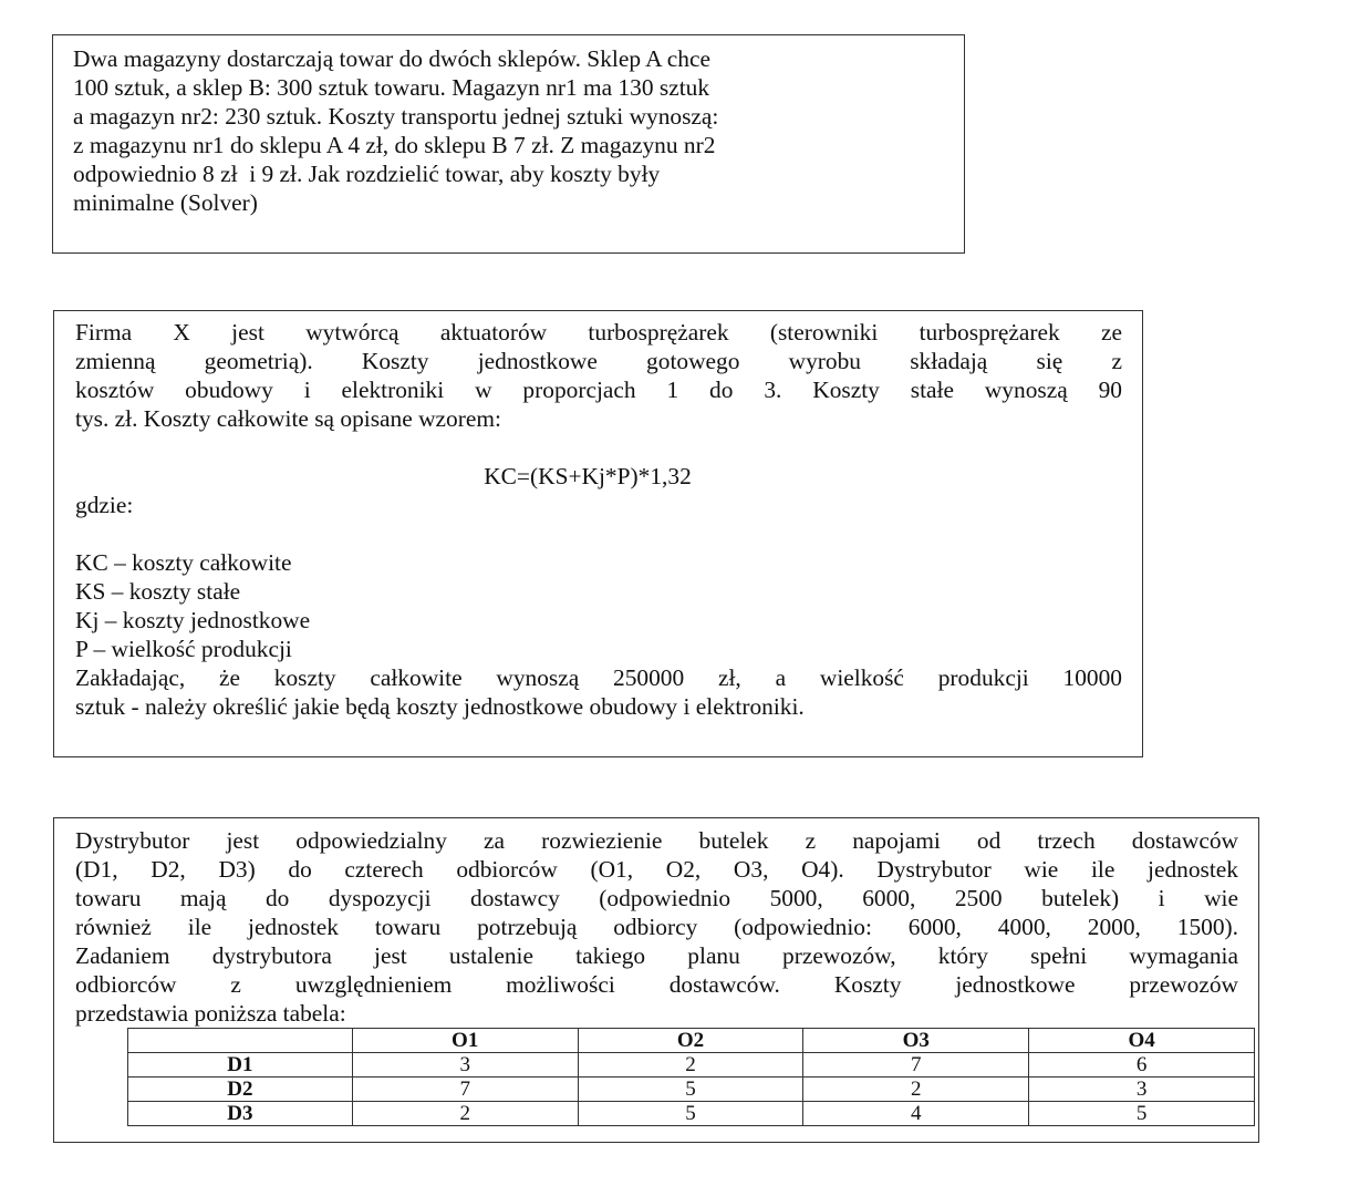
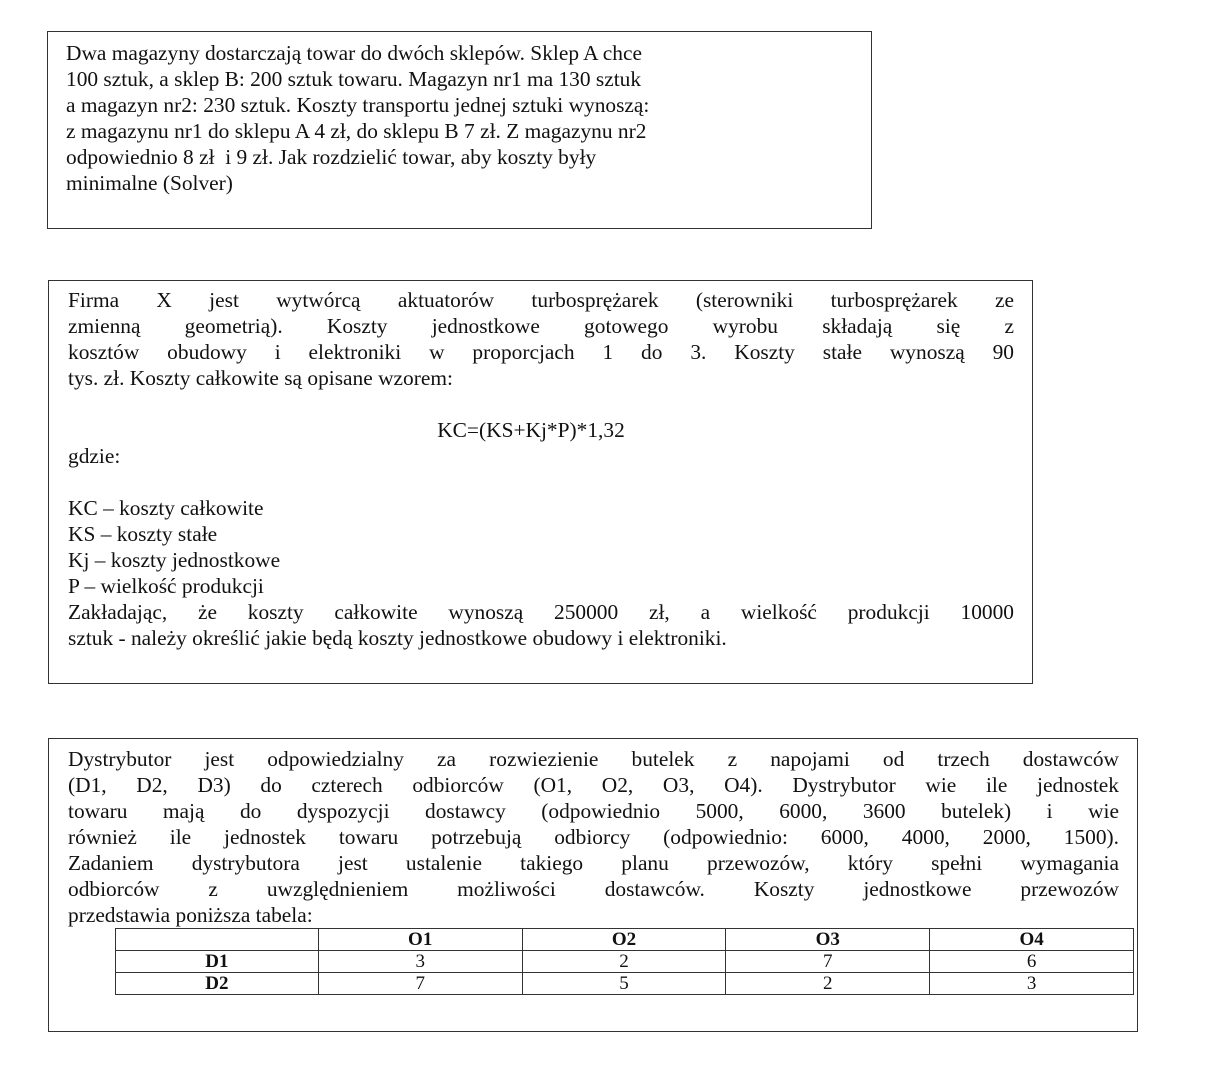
  Dwa magazyny dostarczają towar do dwóch sklepów. Sklep A chce
- 100 sztuk, a sklep B: 300 sztuk towaru. Magazyn nr1 ma 130 sztuk
+ 100 sztuk, a sklep B: 200 sztuk towaru. Magazyn nr1 ma 130 sztuk
  a magazyn nr2: 230 sztuk. Koszty transportu jednej sztuki wynoszą:
  z magazynu nr1 do sklepu A 4 zł, do sklepu B 7 zł. Z magazynu nr2
  odpowiednio 8 zł i 9 zł. Jak rozdzielić towar, aby koszty były
  minimalne (Solver)
  Firma X jest wytwórcą aktuatorów turbosprężarek (sterowniki turbosprężarek ze
  zmienną geometrią). Koszty jednostkowe gotowego wyrobu składają się z
  kosztów obudowy i elektroniki w proporcjach 1 do 3. Koszty stałe wynoszą 90
  tys. zł. Koszty całkowite są opisane wzorem:
  KC=(KS+Kj*P)*1,32
  gdzie:
  KC – koszty całkowite
  KS – koszty stałe
  Kj – koszty jednostkowe
  P – wielkość produkcji
  Zakładając, że koszty całkowite wynoszą 250000 zł, a wielkość produkcji 10000
  sztuk - należy określić jakie będą koszty jednostkowe obudowy i elektroniki.
  Dystrybutor jest odpowiedzialny za rozwiezienie butelek z napojami od trzech dostawców
  (D1, D2, D3) do czterech odbiorców (O1, O2, O3, O4). Dystrybutor wie ile jednostek
- towaru mają do dyspozycji dostawcy (odpowiednio 5000, 6000, 2500 butelek) i wie
+ towaru mają do dyspozycji dostawcy (odpowiednio 5000, 6000, 3600 butelek) i wie
  również ile jednostek towaru potrzebują odbiorcy (odpowiednio: 6000, 4000, 2000, 1500).
  Zadaniem dystrybutora jest ustalenie takiego planu przewozów, który spełni wymagania
  odbiorców z uwzględnieniem możliwości dostawców. Koszty jednostkowe przewozów
  przedstawia poniższa tabela:
  	O1	O2	O3	O4
  D1	3	2	7	6
  D2	7	5	2	3
- D3	2	5	4	5
